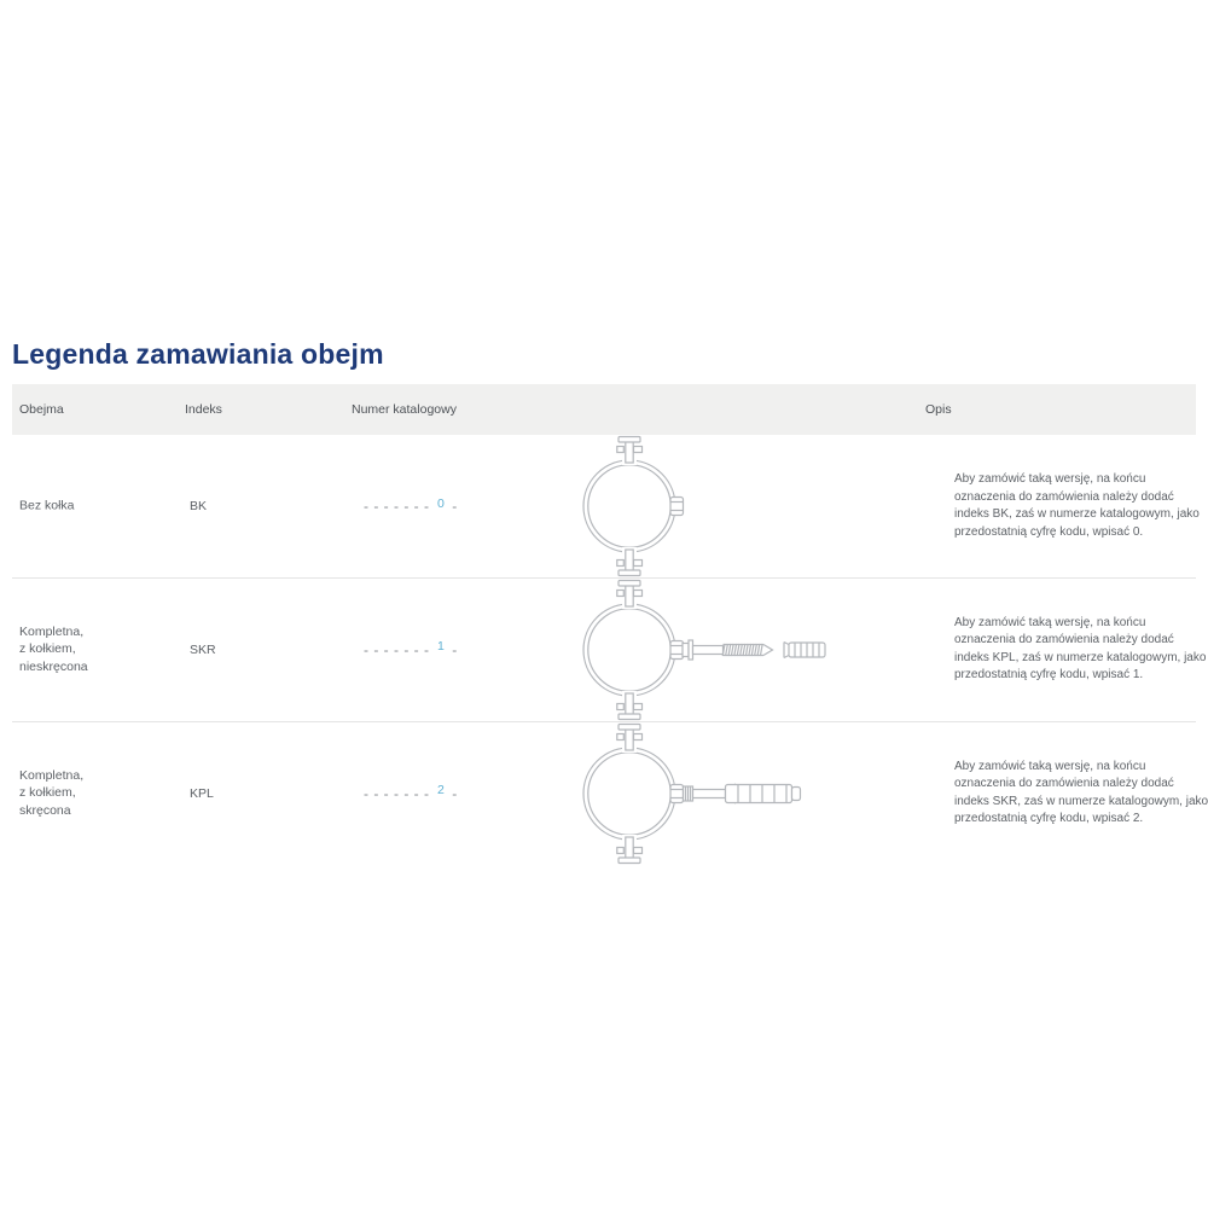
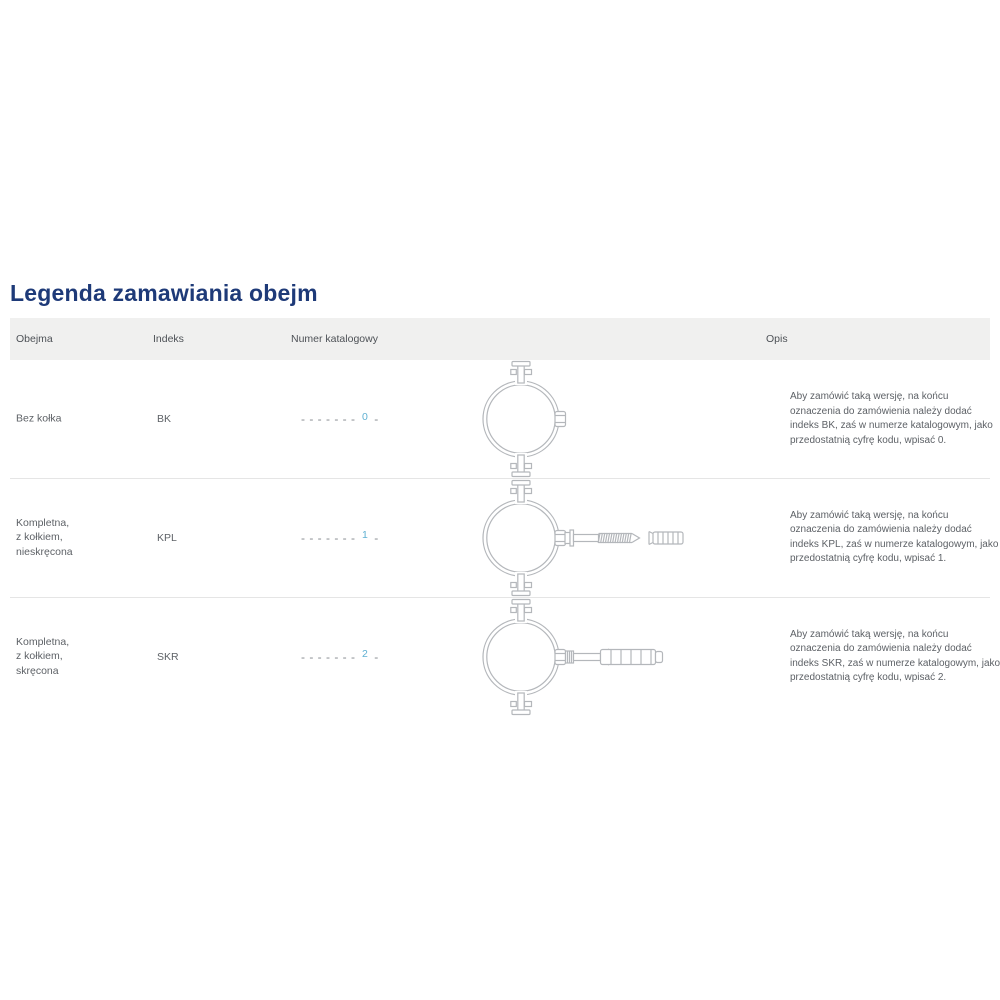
  Legenda zamawiania obejm
  Obejma
  Indeks
  Numer katalogowy
  Opis
  Bez kołka
  BK
  - - - - - - - 0 -
  Aby zamówić taką wersję, na końcu
  oznaczenia do zamówienia należy dodać
  indeks BK, zaś w numerze katalogowym, jako
  przedostatnią cyfrę kodu, wpisać 0.
  Kompletna,
  z kołkiem,
  nieskręcona
- SKR
+ KPL
  - - - - - - - 1 -
  Aby zamówić taką wersję, na końcu
  oznaczenia do zamówienia należy dodać
  indeks KPL, zaś w numerze katalogowym, jako
  przedostatnią cyfrę kodu, wpisać 1.
  Kompletna,
  z kołkiem,
  skręcona
- KPL
+ SKR
  - - - - - - - 2 -
  Aby zamówić taką wersję, na końcu
  oznaczenia do zamówienia należy dodać
  indeks SKR, zaś w numerze katalogowym, jako
  przedostatnią cyfrę kodu, wpisać 2.
